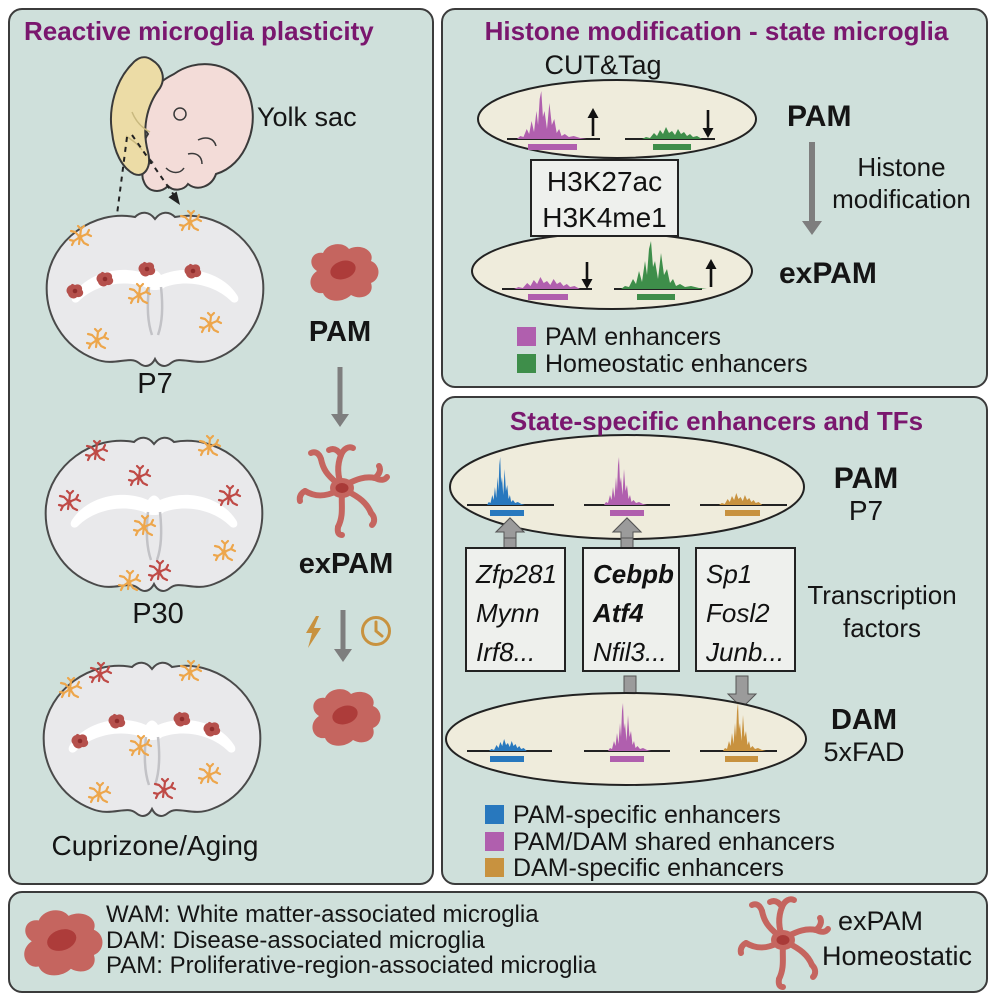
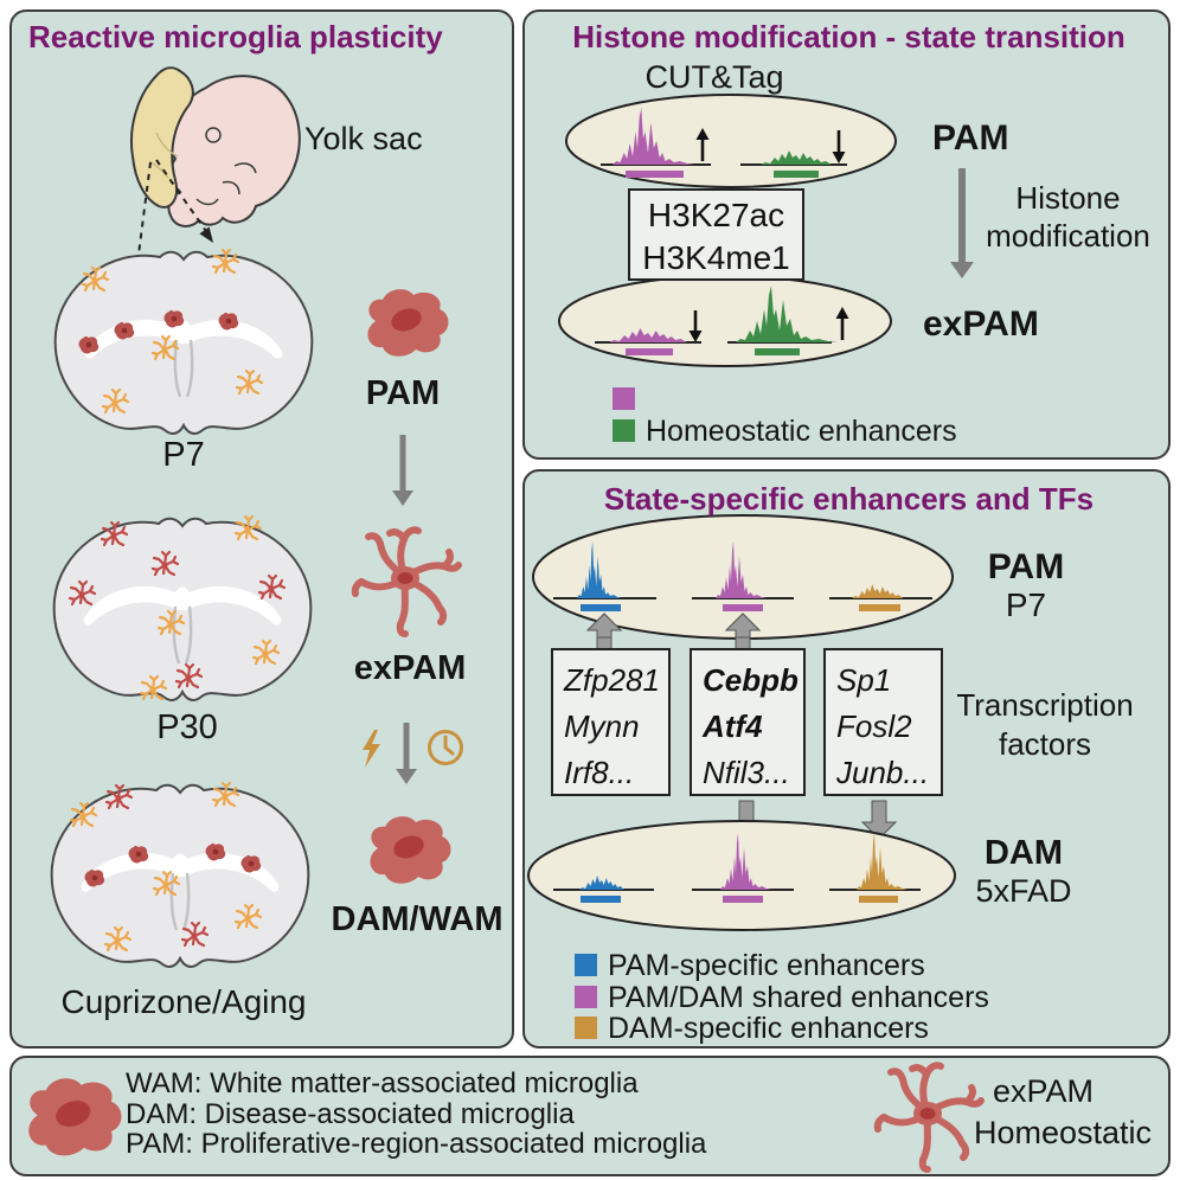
  Reactive microglia plasticity
  Yolk sac
  P7
  PAM
  exPAM
  P30
+ DAM/WAM
  Cuprizone/Aging
- Histone modification - state microglia
+ Histone modification - state transition
  CUT&Tag
  H3K27ac
  H3K4me1
  PAM
  Histone
  modification
  exPAM
- PAM enhancers
  Homeostatic enhancers
  State-specific enhancers and TFs
  PAM
  P7
  Zfp281
  Mynn
  Irf8...
  Cebpb
  Atf4
  Nfil3...
  Sp1
  Fosl2
  Junb...
  Transcription
  factors
  DAM
  5xFAD
  PAM-specific enhancers
  PAM/DAM shared enhancers
  DAM-specific enhancers
  WAM: White matter-associated microglia
  DAM: Disease-associated microglia
  PAM: Proliferative-region-associated microglia
  exPAM
  Homeostatic
